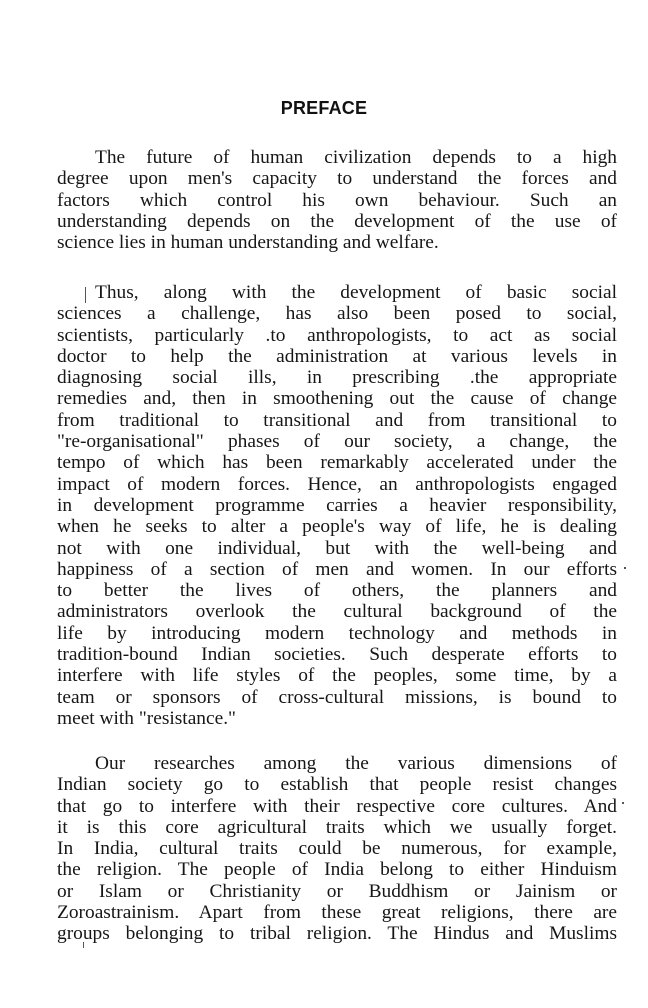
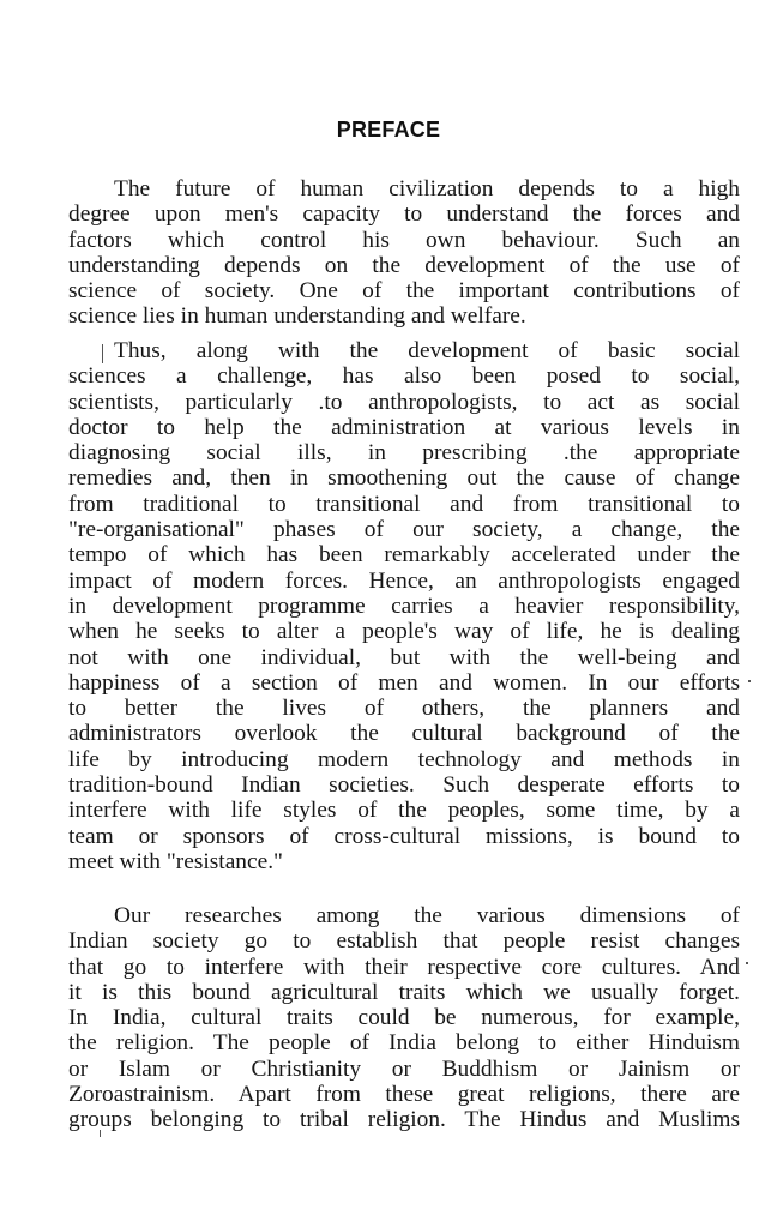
  PREFACE
  The future of human civilization depends to a high
  degree upon men's capacity to understand the forces and
  factors which control his own behaviour. Such an
  understanding depends on the development of the use of
+ science of society. One of the important contributions of
  science lies in human understanding and welfare.
  Thus, along with the development of basic social
  sciences a challenge, has also been posed to social,
  scientists, particularly .to anthropologists, to act as social
  doctor to help the administration at various levels in
  diagnosing social ills, in prescribing .the appropriate
  remedies and, then in smoothening out the cause of change
  from traditional to transitional and from transitional to
  "re-organisational" phases of our society, a change, the
  tempo of which has been remarkably accelerated under the
  impact of modern forces. Hence, an anthropologists engaged
  in development programme carries a heavier responsibility,
  when he seeks to alter a people's way of life, he is dealing
  not with one individual, but with the well-being and
  happiness of a section of men and women. In our efforts
  to better the lives of others, the planners and
  administrators overlook the cultural background of the
  life by introducing modern technology and methods in
  tradition-bound Indian societies. Such desperate efforts to
  interfere with life styles of the peoples, some time, by a
  team or sponsors of cross-cultural missions, is bound to
  meet with "resistance."
  Our researches among the various dimensions of
  Indian society go to establish that people resist changes
  that go to interfere with their respective core cultures. And
- it is this core agricultural traits which we usually forget.
+ it is this bound agricultural traits which we usually forget.
  In India, cultural traits could be numerous, for example,
  the religion. The people of India belong to either Hinduism
  or Islam or Christianity or Buddhism or Jainism or
  Zoroastrainism. Apart from these great religions, there are
  groups belonging to tribal religion. The Hindus and Muslims
